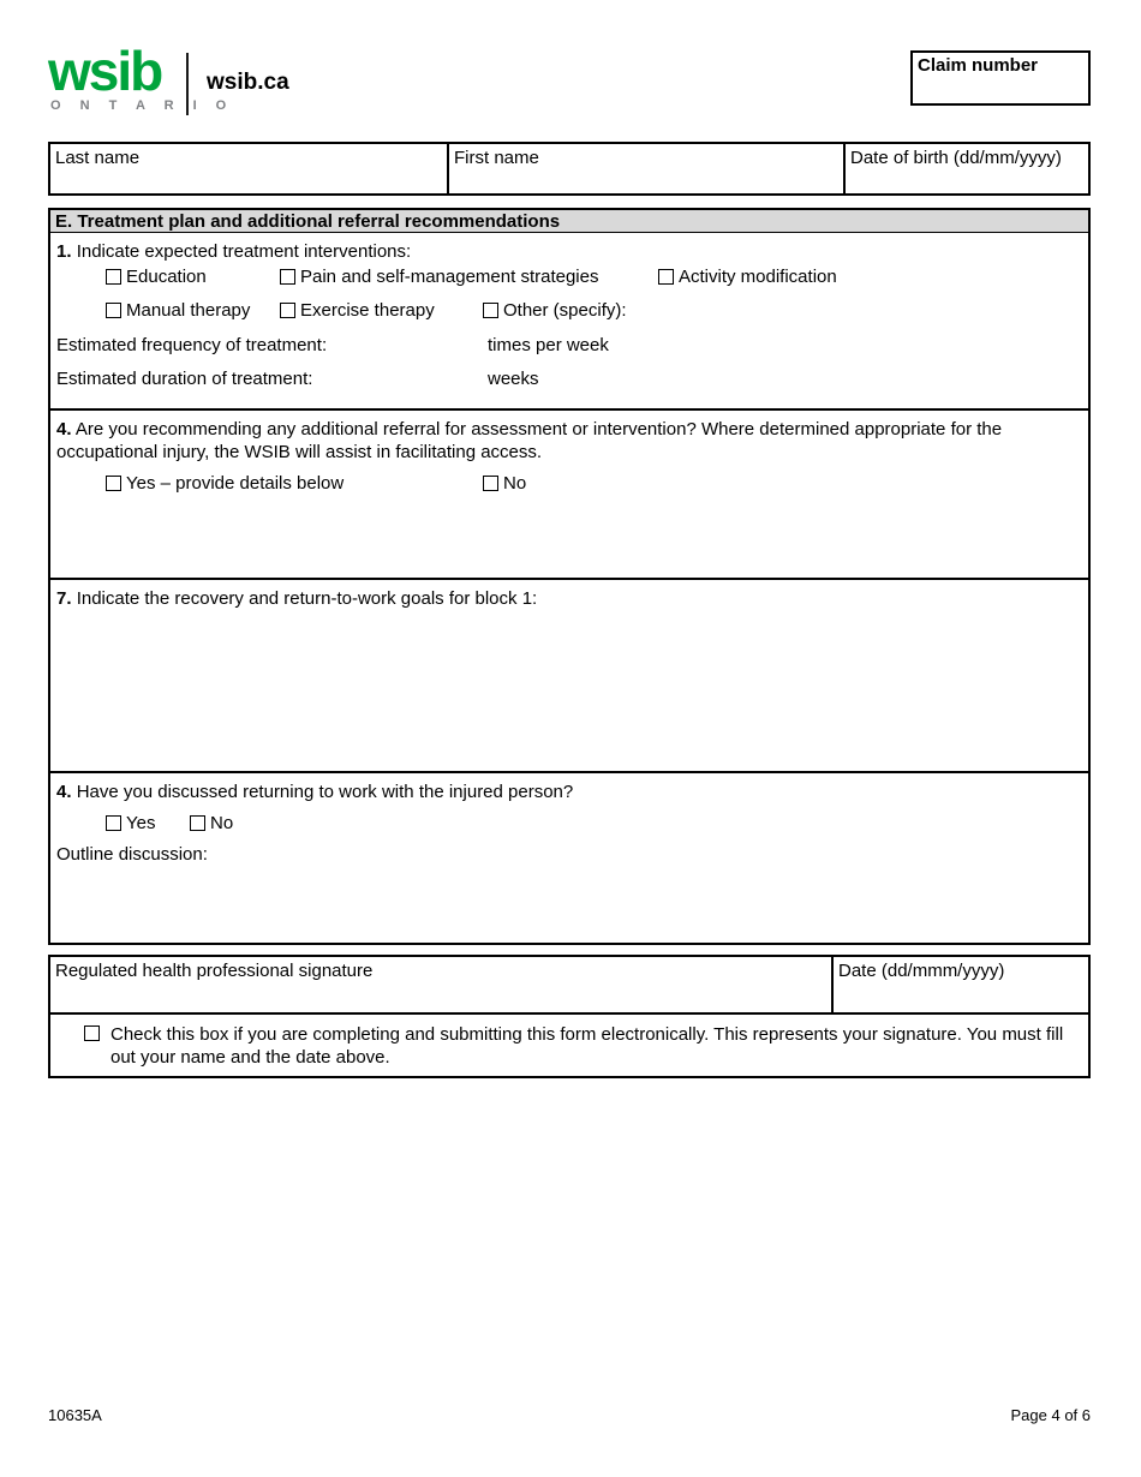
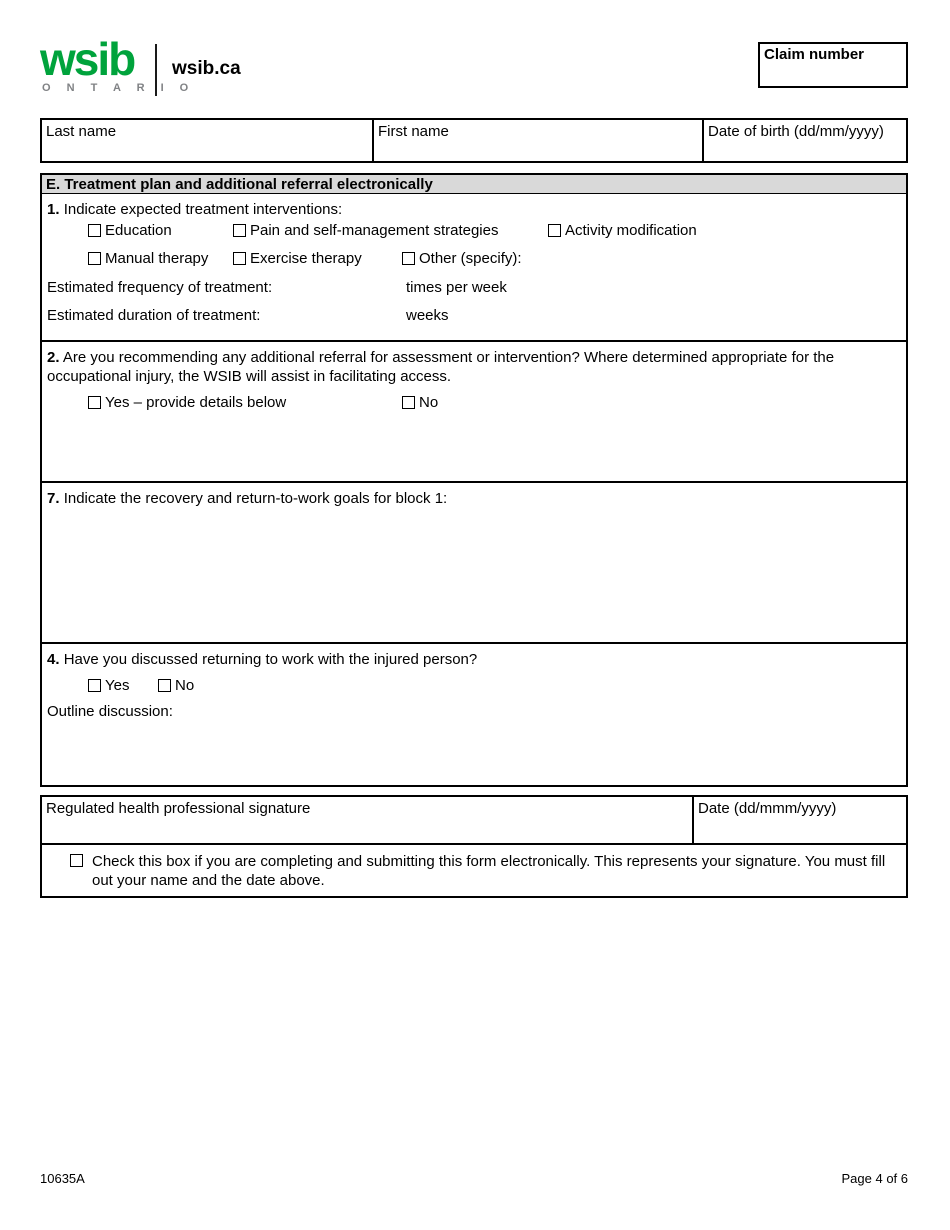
  wsib
  O N T A R I O
  wsib.ca
  Claim number
  Last name
  First name
  Date of birth (dd/mm/yyyy)
- E. Treatment plan and additional referral recommendations
+ E. Treatment plan and additional referral electronically
  1. Indicate expected treatment interventions:
  Education
  Pain and self-management strategies
  Activity modification
  Manual therapy
  Exercise therapy
  Other (specify):
  Estimated frequency of treatment:
  times per week
  Estimated duration of treatment:
  weeks
- 4. Are you recommending any additional referral for assessment or intervention? Where determined appropriate for the occupational injury, the WSIB will assist in facilitating access.
+ 2. Are you recommending any additional referral for assessment or intervention? Where determined appropriate for the occupational injury, the WSIB will assist in facilitating access.
  Yes – provide details below
  No
  7. Indicate the recovery and return-to-work goals for block 1:
  4. Have you discussed returning to work with the injured person?
  Yes
  No
  Outline discussion:
  Regulated health professional signature
  Date (dd/mmm/yyyy)
  Check this box if you are completing and submitting this form electronically. This represents your signature. You must fill out your name and the date above.
  10635A
  Page 4 of 6
